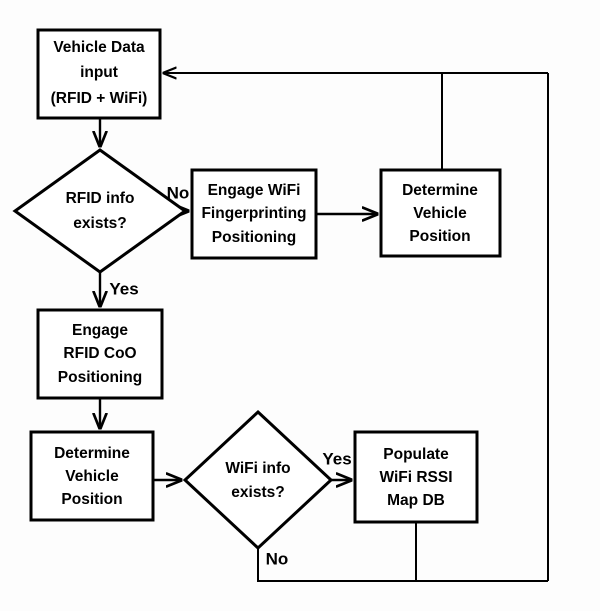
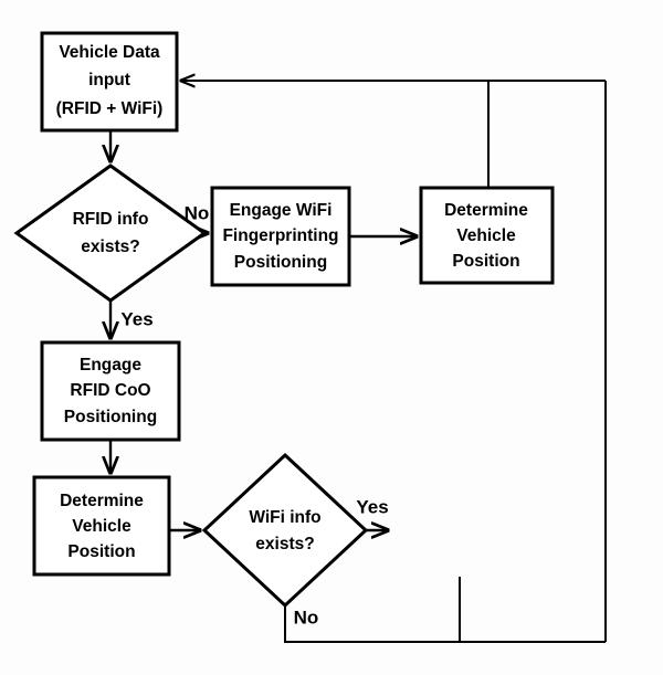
  Vehicle Data
  input
  (RFID + WiFi)
  RFID info
  exists?
  Engage WiFi
  Fingerprinting
  Positioning
  Determine
  Vehicle
  Position
  Engage
  RFID CoO
  Positioning
  Determine
  Vehicle
  Position
  WiFi info
  exists?
- Populate
- WiFi RSSI
- Map DB
  No
  Yes
  Yes
  No
